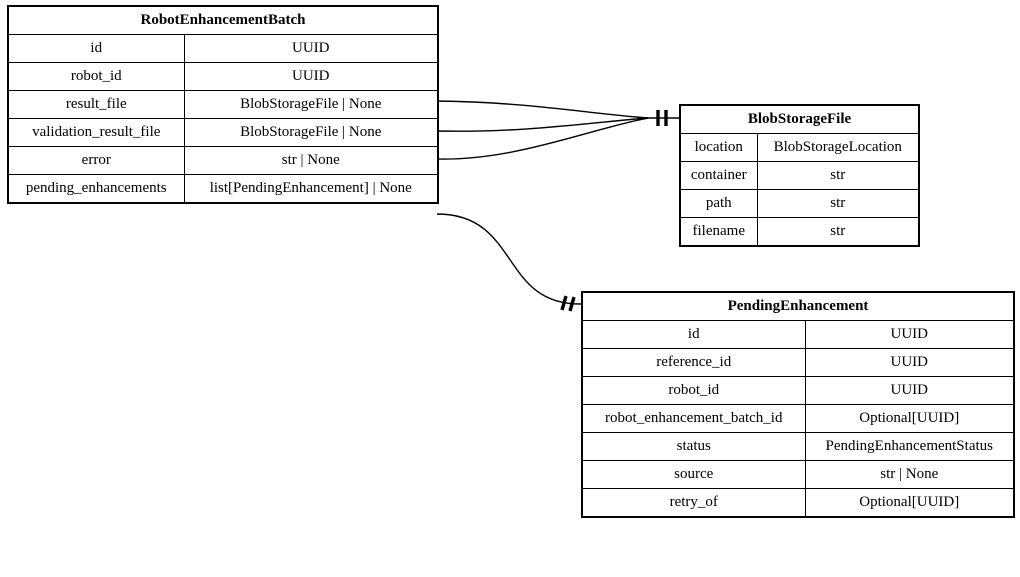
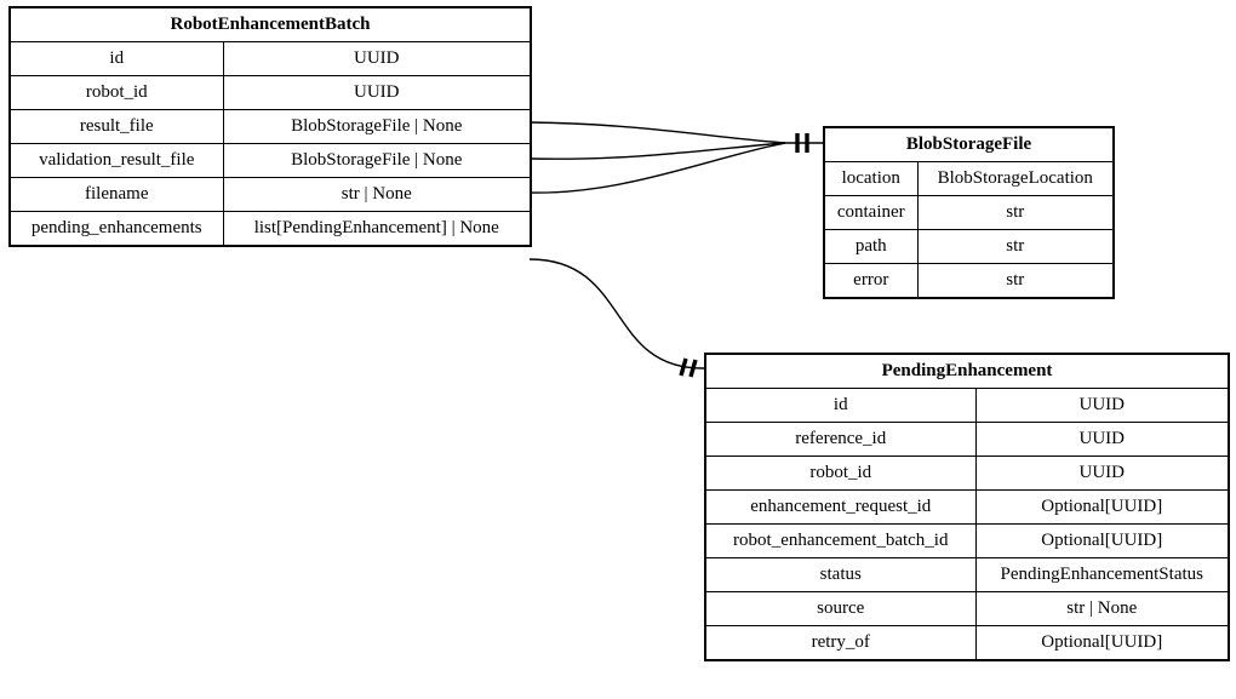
  RobotEnhancementBatch
  id	UUID
  robot_id	UUID
  result_file	BlobStorageFile | None
  validation_result_file	BlobStorageFile | None
- error	str | None
+ filename	str | None
  pending_enhancements	list[PendingEnhancement] | None
  BlobStorageFile
  location	BlobStorageLocation
  container	str
  path	str
- filename	str
+ error	str
  PendingEnhancement
  id	UUID
  reference_id	UUID
  robot_id	UUID
+ enhancement_request_id	Optional[UUID]
  robot_enhancement_batch_id	Optional[UUID]
  status	PendingEnhancementStatus
  source	str | None
  retry_of	Optional[UUID]
